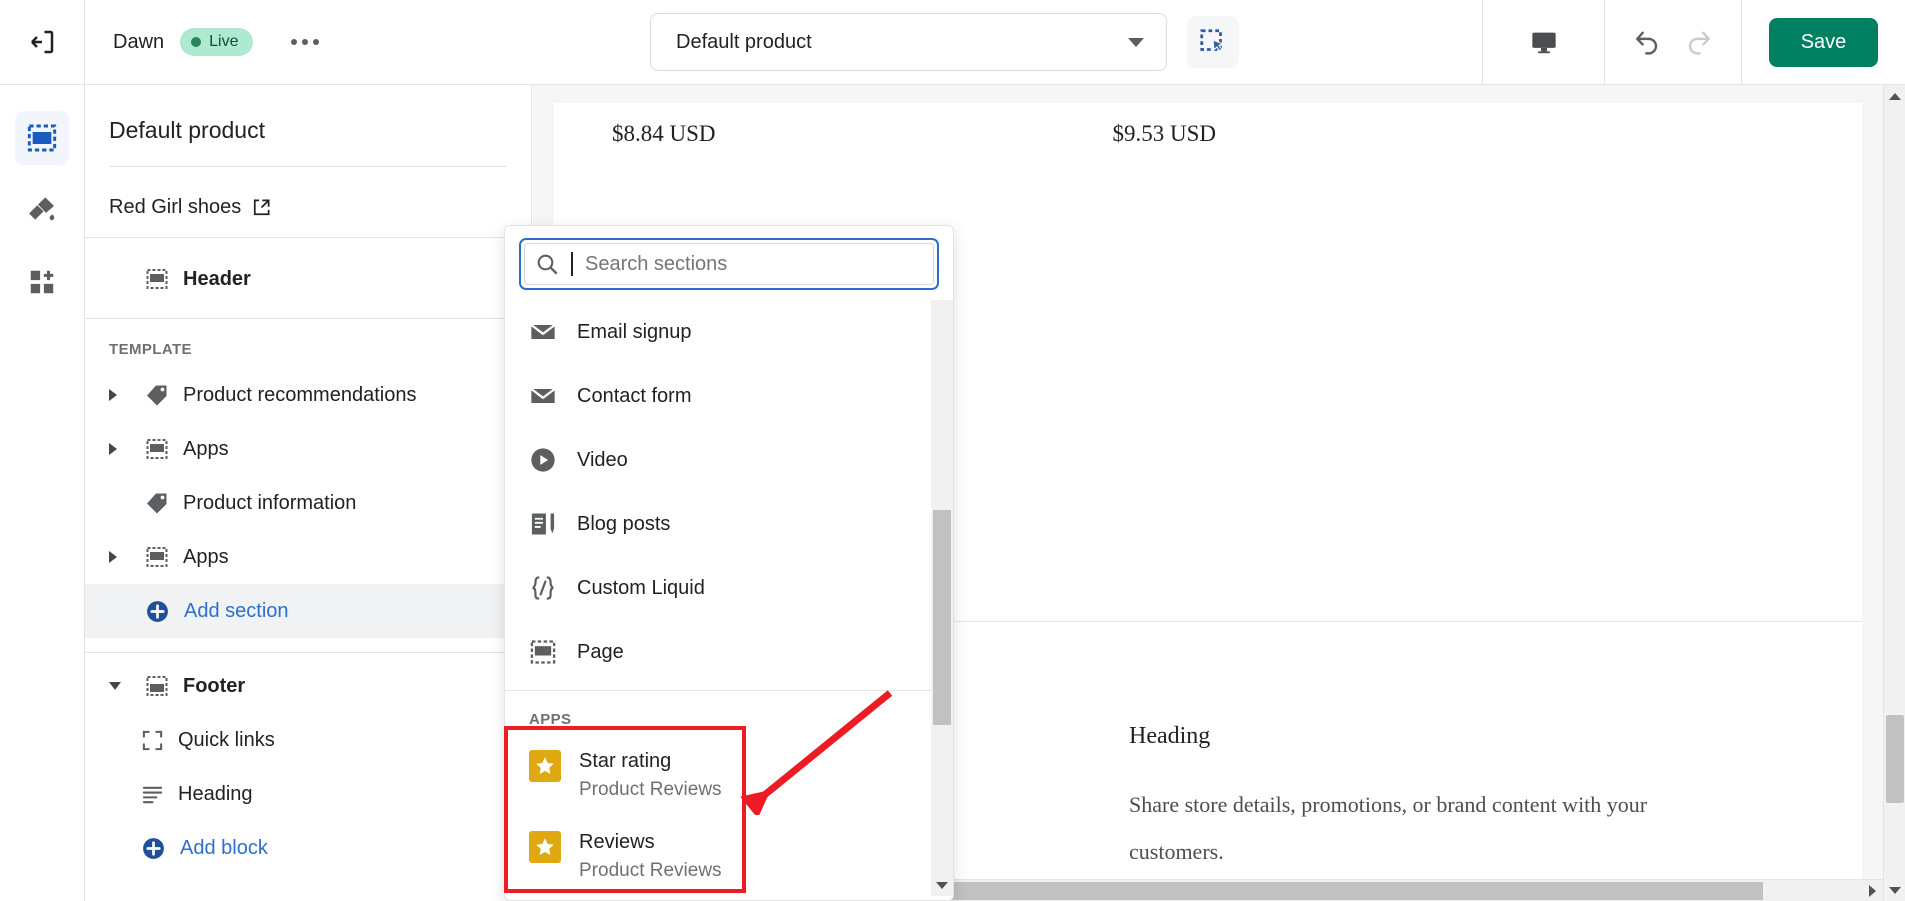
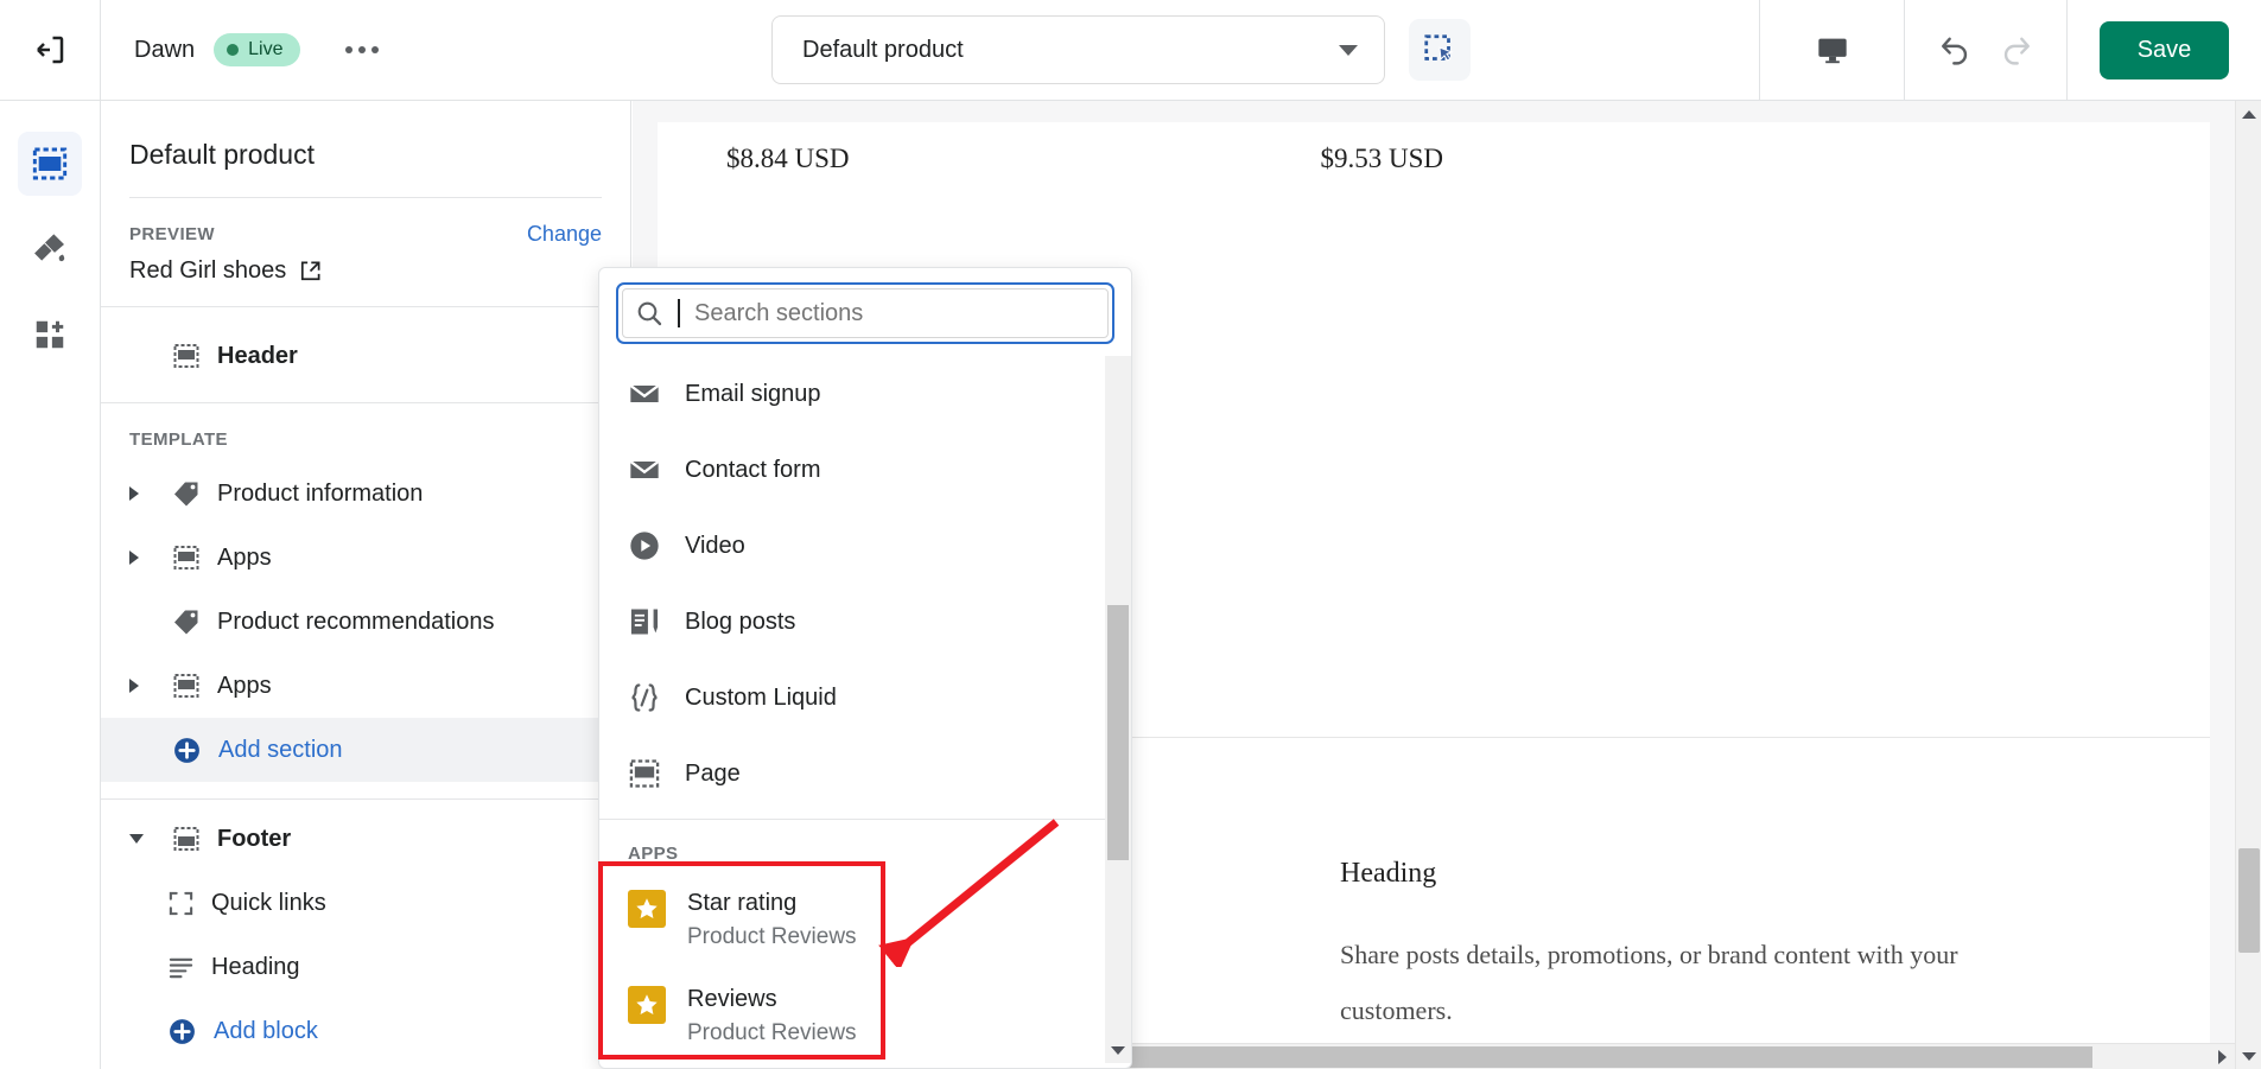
  Dawn
  Live
  Default product
  Save
  Default product
+ PREVIEW
+ Change
  Red Girl shoes
  Header
  TEMPLATE
- Product recommendations
+ Product information
  Apps
- Product information
+ Product recommendations
  Apps
  Add section
  Footer
  Quick links
  Heading
  Add block
  $8.84 USD
  $9.53 USD
  Heading
- Share store details, promotions, or brand content with your customers.
+ Share posts details, promotions, or brand content with your customers.
  Search sections
  Email signup
  Contact form
  Video
  Blog posts
  Custom Liquid
  Page
  APPS
  Star rating
  Product Reviews
  Reviews
  Product Reviews
